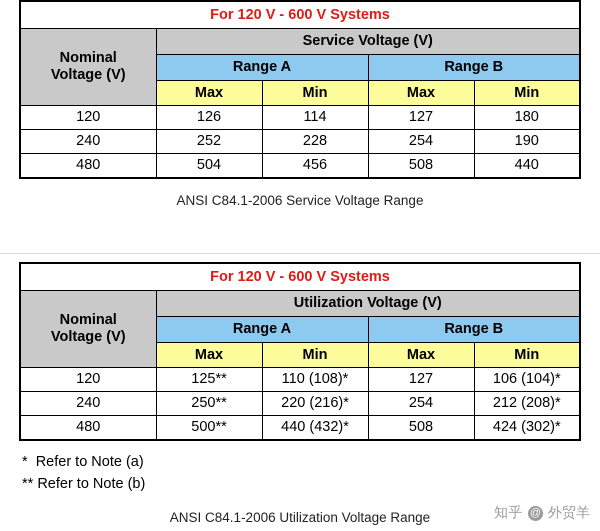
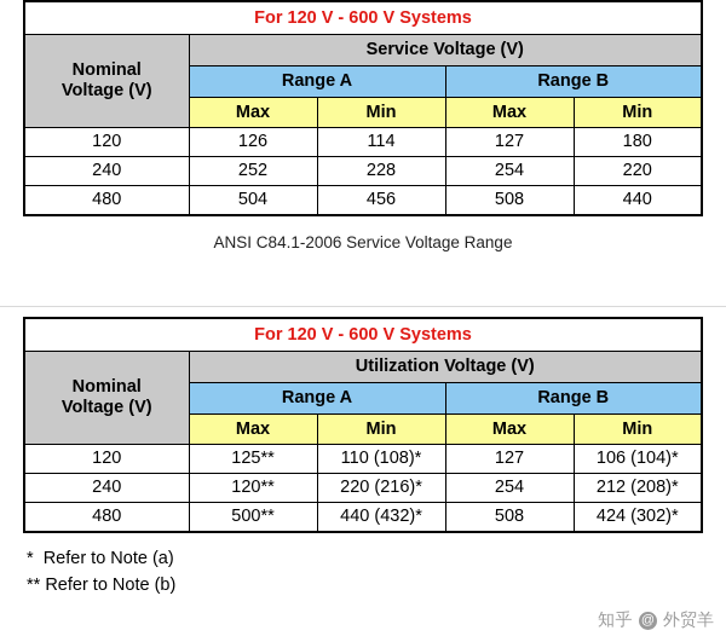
  For 120 V - 600 V Systems
  Nominal Voltage (V)	Service Voltage (V)
  Range A	Range B
  Max	Min	Max	Min
  120	126	114	127	180
- 240	252	228	254	190
+ 240	252	228	254	220
  480	504	456	508	440
  ANSI C84.1-2006 Service Voltage Range
  For 120 V - 600 V Systems
  Nominal Voltage (V)	Utilization Voltage (V)
  Range A	Range B
  Max	Min	Max	Min
  120	125**	110 (108)*	127	106 (104)*
- 240	250**	220 (216)*	254	212 (208)*
+ 240	120**	220 (216)*	254	212 (208)*
  480	500**	440 (432)*	508	424 (302)*
  * Refer to Note (a)
  ** Refer to Note (b)
- ANSI C84.1-2006 Utilization Voltage Range
  知乎
  @
  外贸羊
